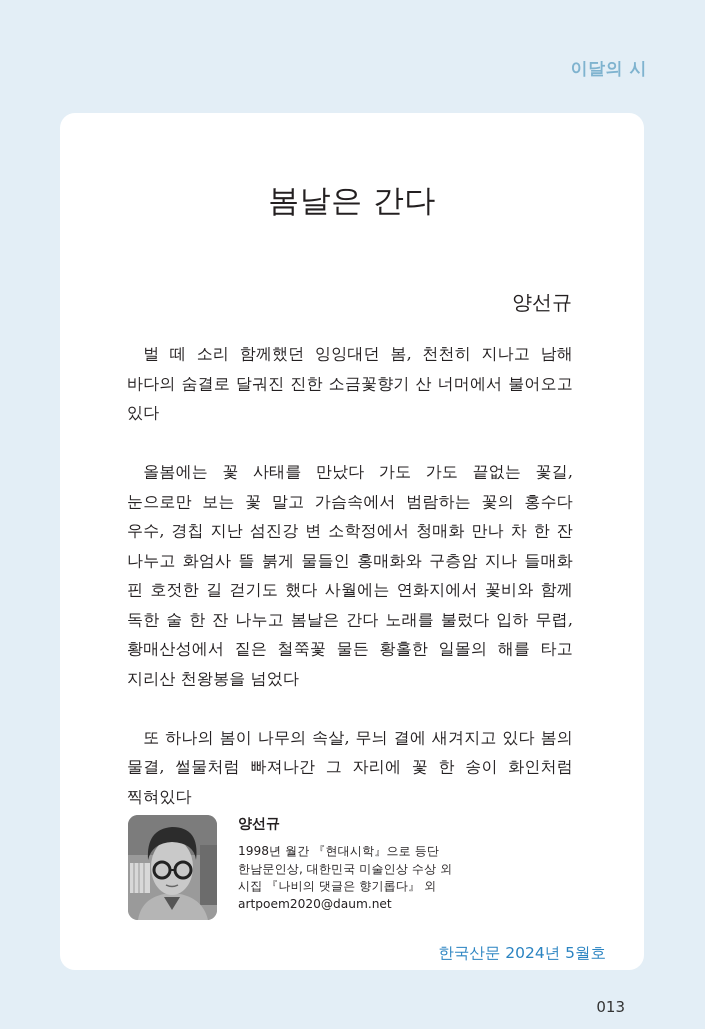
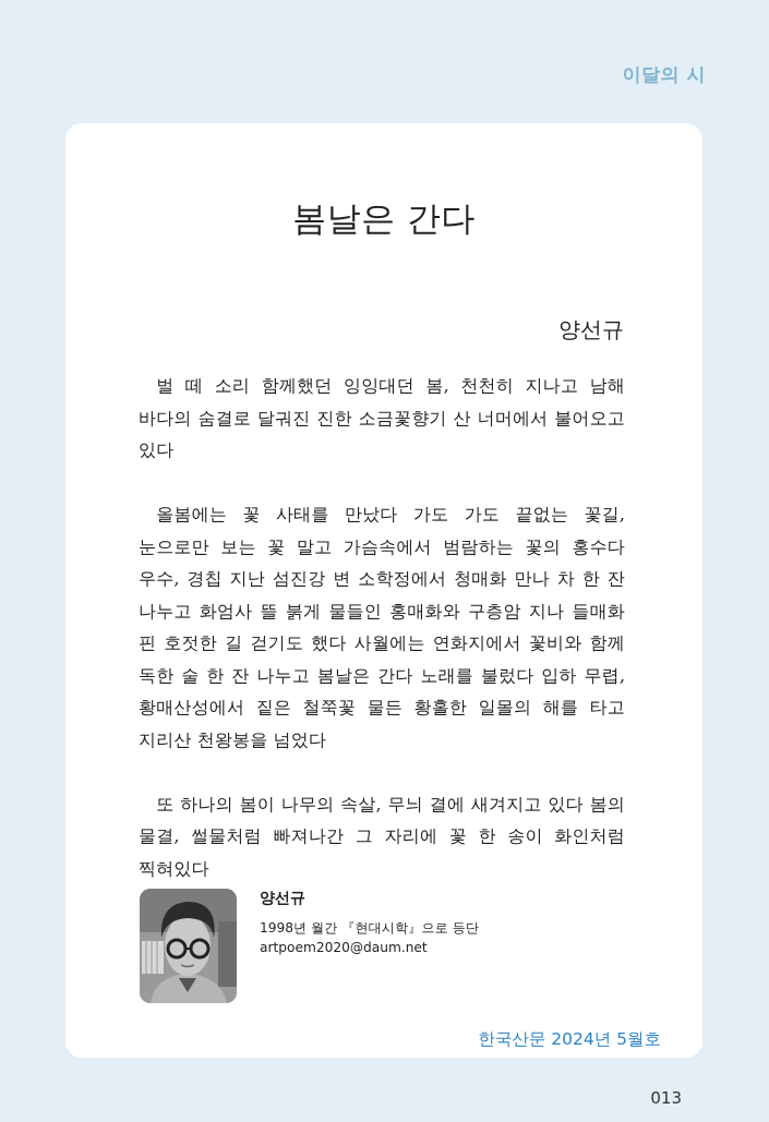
  이달의 시
  봄날은 간다
  양선규
  벌 떼 소리 함께했던 잉잉대던 봄, 천천히 지나고 남해 바다의 숨결로 달궈진 진한 소금꽃향기 산 너머에서 불어오고 있다
  올봄에는 꽃 사태를 만났다 가도 가도 끝없는 꽃길, 눈으로만 보는 꽃 말고 가슴속에서 범람하는 꽃의 홍수다 우수, 경칩 지난 섬진강 변 소학정에서 청매화 만나 차 한 잔 나누고 화엄사 뜰 붉게 물들인 홍매화와 구층암 지나 들매화 핀 호젓한 길 걷기도 했다 사월에는 연화지에서 꽃비와 함께 독한 술 한 잔 나누고 봄날은 간다 노래를 불렀다 입하 무렵, 황매산성에서 짙은 철쭉꽃 물든 황홀한 일몰의 해를 타고 지리산 천왕봉을 넘었다
  또 하나의 봄이 나무의 속살, 무늬 결에 새겨지고 있다 봄의 물결, 썰물처럼 빠져나간 그 자리에 꽃 한 송이 화인처럼 찍혀있다
  양선규
  1998년 월간 『현대시학』으로 등단
- 한남문인상, 대한민국 미술인상 수상 외
- 시집 『나비의 댓글은 향기롭다』 외
  artpoem2020@daum.net
  한국산문 2024년 5월호
  013
